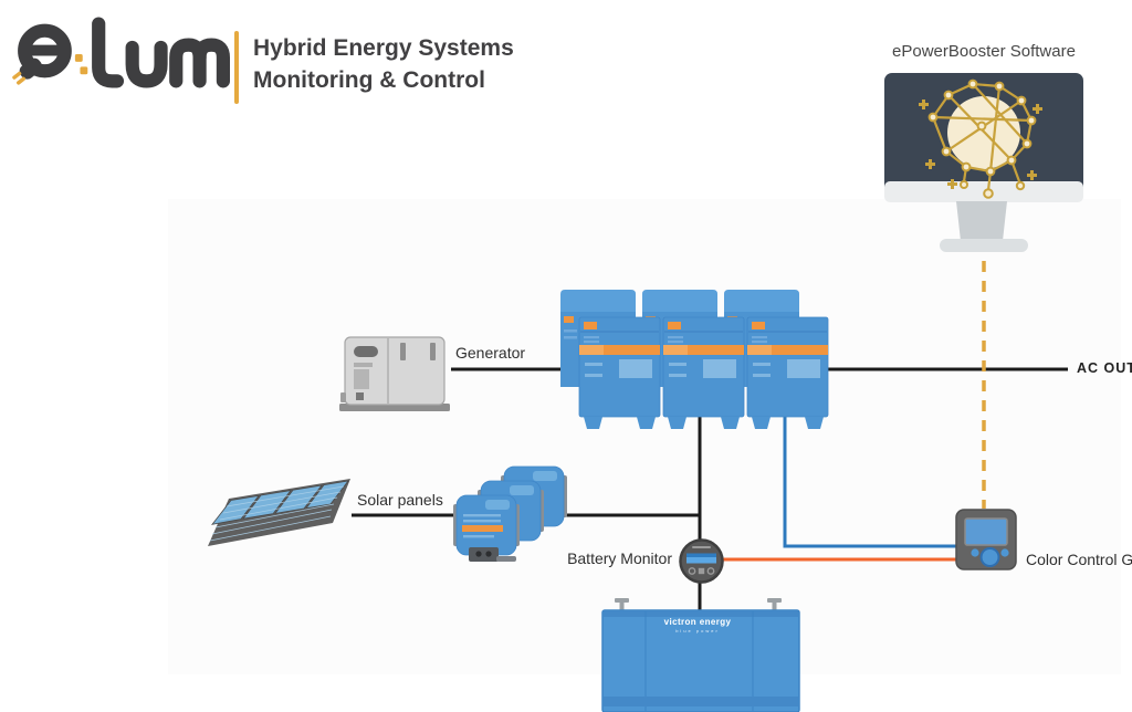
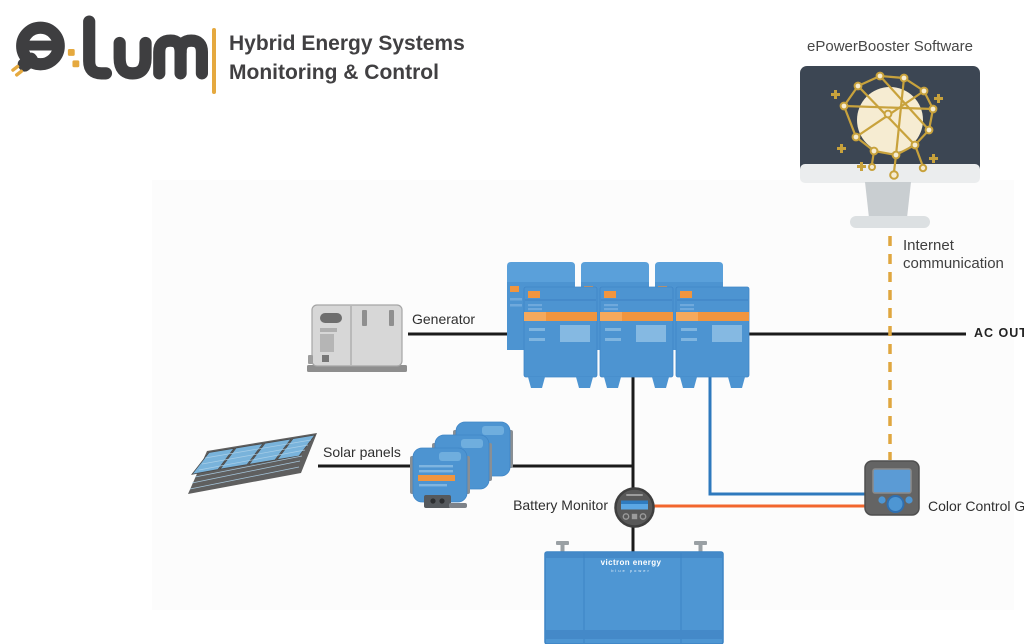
  Hybrid Energy Systems
  Monitoring & Control
  ePowerBooster Software
+ Internet
+ communication
  Generator
  Solar panels
  Battery Monitor
  victron energy
  Color Control G
  AC OU
